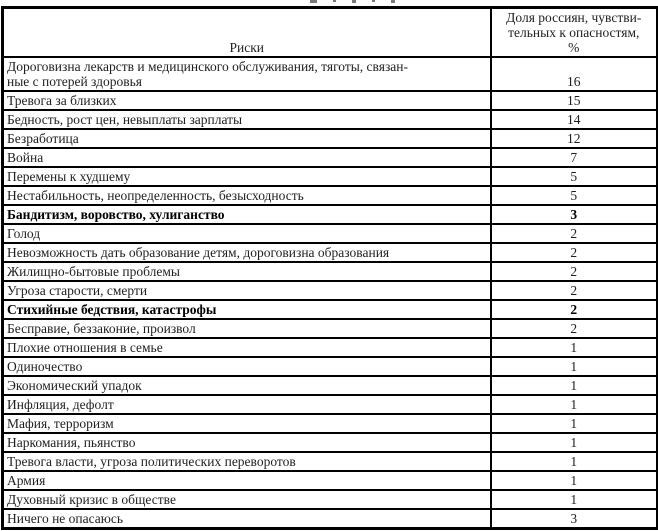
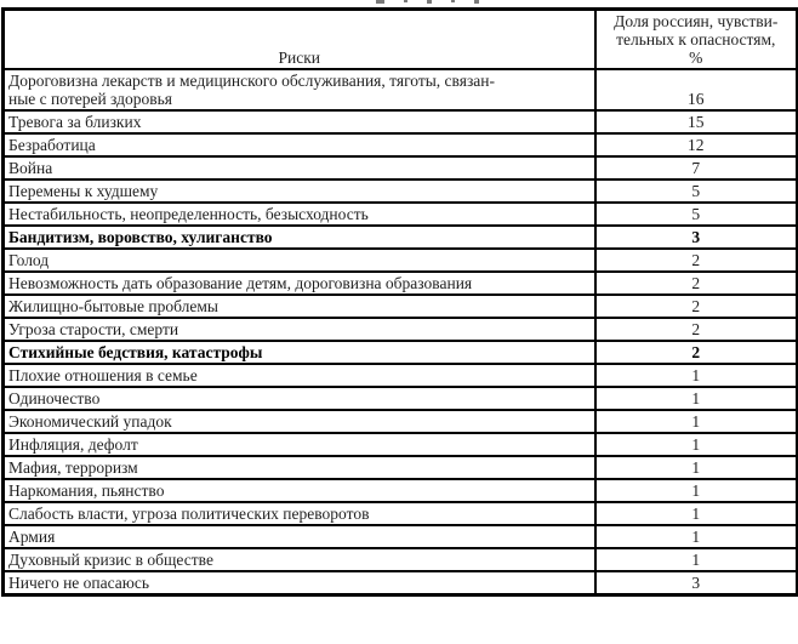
  Риски	Доля россиян, чувстви- тельных к опасностям, %
  Дороговизна лекарств и медицинского обслуживания, тяготы, связан- ные с потерей здоровья	16
  Тревога за близких	15
- Бедность, рост цен, невыплаты зарплаты	14
  Безработица	12
  Война	7
  Перемены к худшему	5
  Нестабильность, неопределенность, безысходность	5
  Бандитизм, воровство, хулиганство	3
  Голод	2
  Невозможность дать образование детям, дороговизна образования	2
  Жилищно-бытовые проблемы	2
  Угроза старости, смерти	2
  Стихийные бедствия, катастрофы	2
- Бесправие, беззаконие, произвол	2
  Плохие отношения в семье	1
  Одиночество	1
  Экономический упадок	1
  Инфляция, дефолт	1
  Мафия, терроризм	1
  Наркомания, пьянство	1
- Тревога власти, угроза политических переворотов	1
+ Слабость власти, угроза политических переворотов	1
  Армия	1
  Духовный кризис в обществе	1
  Ничего не опасаюсь	3
